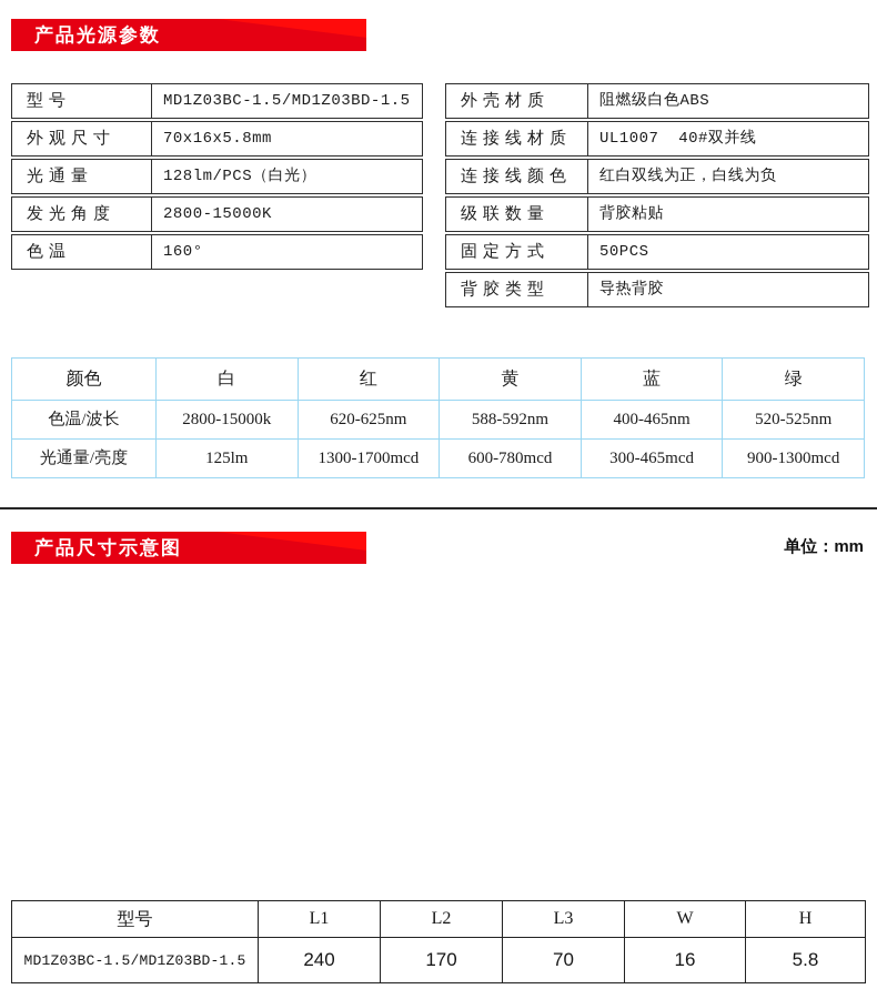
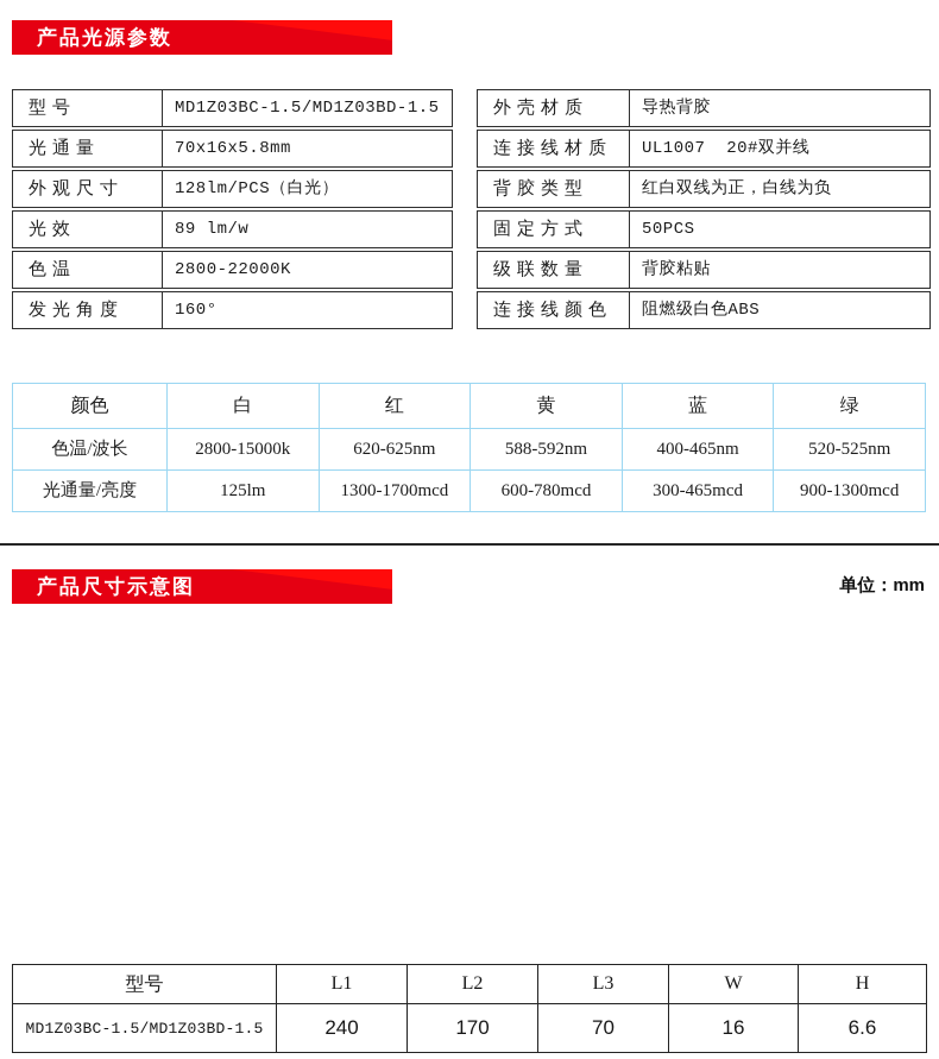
  产品光源参数
  型号
  MD1Z03BC-1.5/MD1Z03BD-1.5
- 外观尺寸
+ 光通量
  70x16x5.8mm
- 光通量
+ 外观尺寸
  128lm/PCS（白光）
+ 光效
+ 89 lm/w
- 发光角度
+ 色温
- 2800-15000K
+ 2800-22000K
- 色温
+ 发光角度
  160°
  外壳材质
- 阻燃级白色ABS
+ 导热背胶
  连接线材质
- UL1007 40#双并线
+ UL1007 20#双并线
- 连接线颜色
+ 背胶类型
  红白双线为正，白线为负
- 级联数量
+ 固定方式
- 背胶粘贴
+ 50PCS
- 固定方式
+ 级联数量
- 50PCS
+ 背胶粘贴
- 背胶类型
+ 连接线颜色
- 导热背胶
+ 阻燃级白色ABS
  颜色	白	红	黄	蓝	绿
  色温/波长	2800-15000k	620-625nm	588-592nm	400-465nm	520-525nm
  光通量/亮度	125lm	1300-1700mcd	600-780mcd	300-465mcd	900-1300mcd
  产品尺寸示意图
  单位：mm
  型号	L1	L2	L3	W	H
- MD1Z03BC-1.5/MD1Z03BD-1.5	240	170	70	16	5.8
+ MD1Z03BC-1.5/MD1Z03BD-1.5	240	170	70	16	6.6
